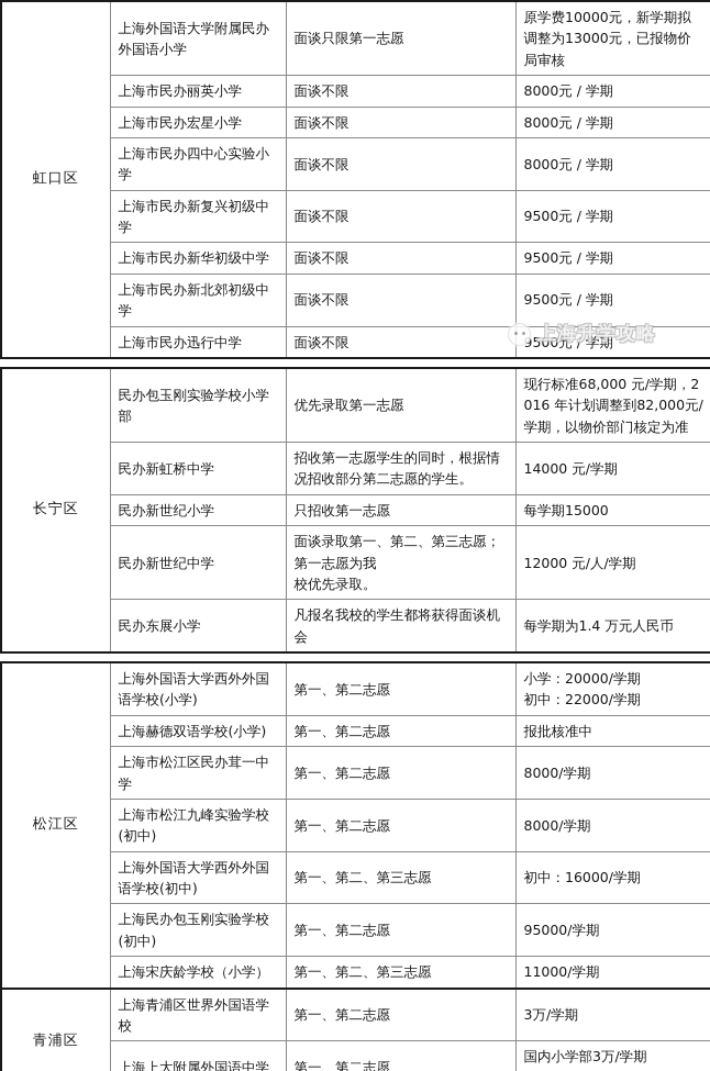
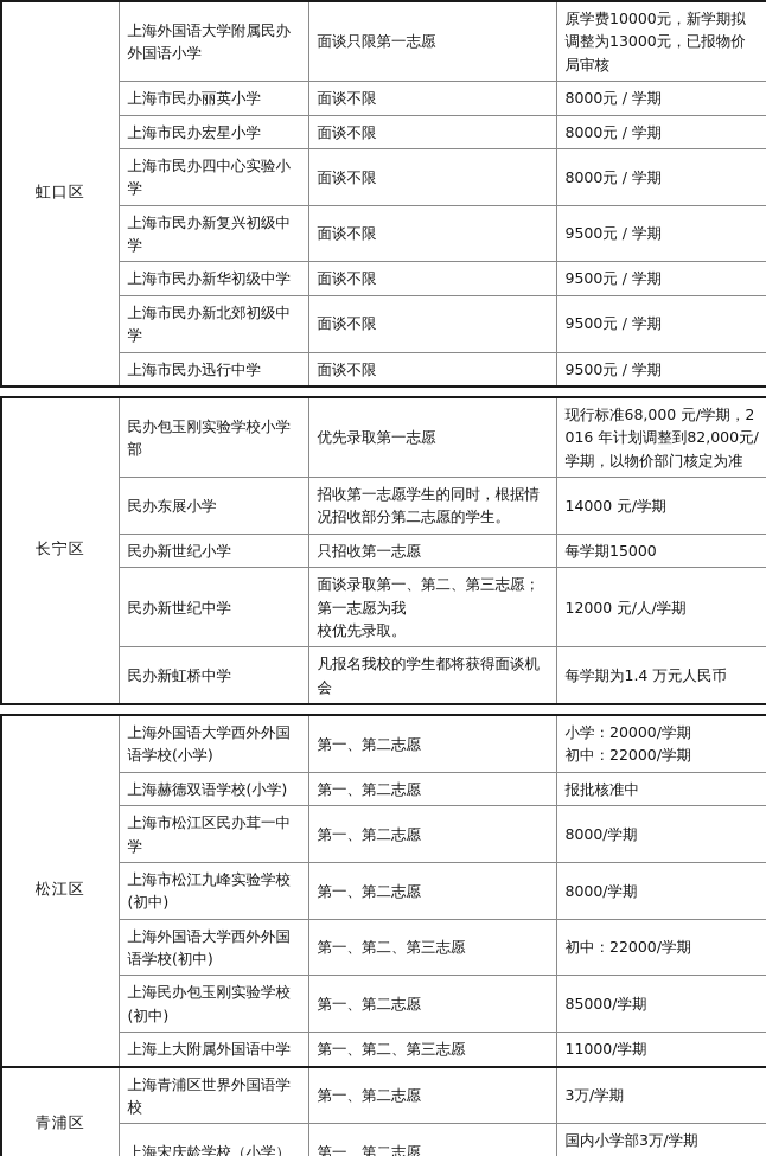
  虹口区	上海外国语大学附属民办外国语小学	面谈只限第一志愿	原学费10000元，新学期拟调整为13000元，已报物价局审核
  上海市民办丽英小学	面谈不限	8000元 / 学期
  上海市民办宏星小学	面谈不限	8000元 / 学期
  上海市民办四中心实验小学	面谈不限	8000元 / 学期
  上海市民办新复兴初级中学	面谈不限	9500元 / 学期
  上海市民办新华初级中学	面谈不限	9500元 / 学期
  上海市民办新北郊初级中学	面谈不限	9500元 / 学期
  上海市民办迅行中学	面谈不限	9500元 / 学期
  长宁区	民办包玉刚实验学校小学部	优先录取第一志愿	现行标准68,000 元/学期，2016 年计划调整到82,000元/学期，以物价部门核定为准
- 民办新虹桥中学	招收第一志愿学生的同时，根据情况招收部分第二志愿的学生。	14000 元/学期
+ 民办东展小学	招收第一志愿学生的同时，根据情况招收部分第二志愿的学生。	14000 元/学期
  民办新世纪小学	只招收第一志愿	每学期15000
  民办新世纪中学	面谈录取第一、第二、第三志愿； 第一志愿为我 校优先录取。	12000 元/人/学期
- 民办东展小学	凡报名我校的学生都将获得面谈机会	每学期为1.4 万元人民币
+ 民办新虹桥中学	凡报名我校的学生都将获得面谈机会	每学期为1.4 万元人民币
  松江区	上海外国语大学西外外国语学校(小学)	第一、第二志愿	小学：20000/学期 初中：22000/学期
  上海赫德双语学校(小学)	第一、第二志愿	报批核准中
  上海市松江区民办茸一中学	第一、第二志愿	8000/学期
  上海市松江九峰实验学校(初中)	第一、第二志愿	8000/学期
- 上海外国语大学西外外国语学校(初中)	第一、第二、第三志愿	初中：16000/学期
+ 上海外国语大学西外外国语学校(初中)	第一、第二、第三志愿	初中：22000/学期
- 上海民办包玉刚实验学校(初中)	第一、第二志愿	95000/学期
+ 上海民办包玉刚实验学校(初中)	第一、第二志愿	85000/学期
- 上海宋庆龄学校（小学）	第一、第二、第三志愿	11000/学期
+ 上海上大附属外国语中学	第一、第二、第三志愿	11000/学期
  青浦区	上海青浦区世界外国语学校	第一、第二志愿	3万/学期
- 上海上大附属外国语中学	第一、第二志愿	国内小学部3万/学期
+ 上海宋庆龄学校（小学）	第一、第二志愿	国内小学部3万/学期
- 上海升学攻略
